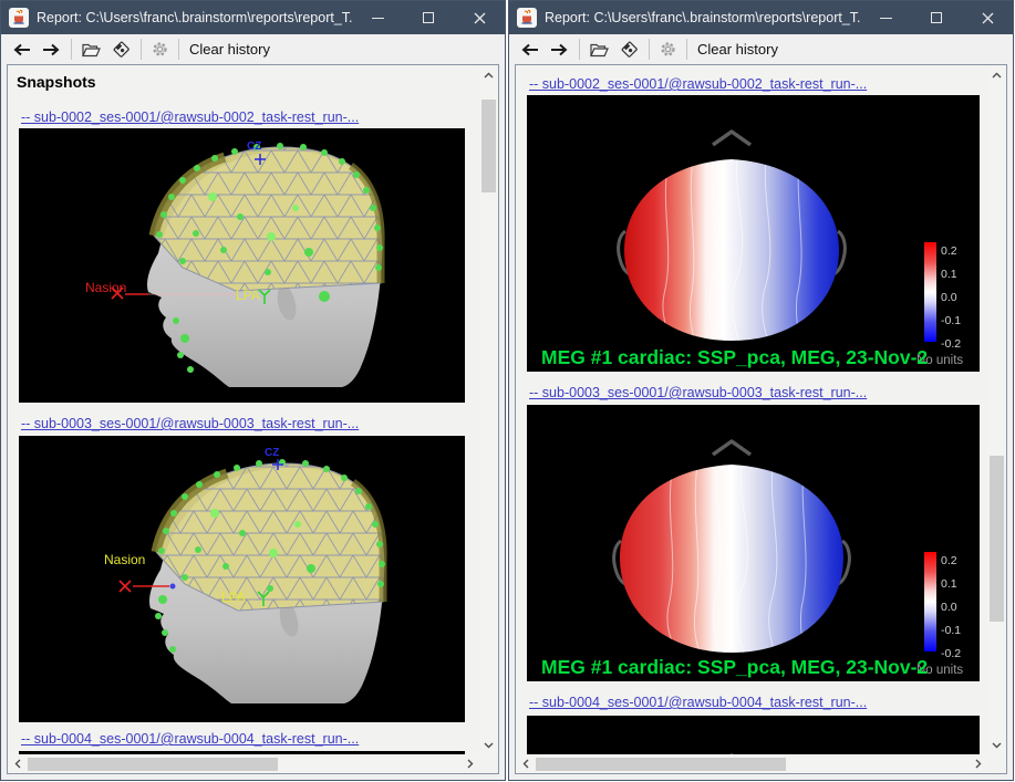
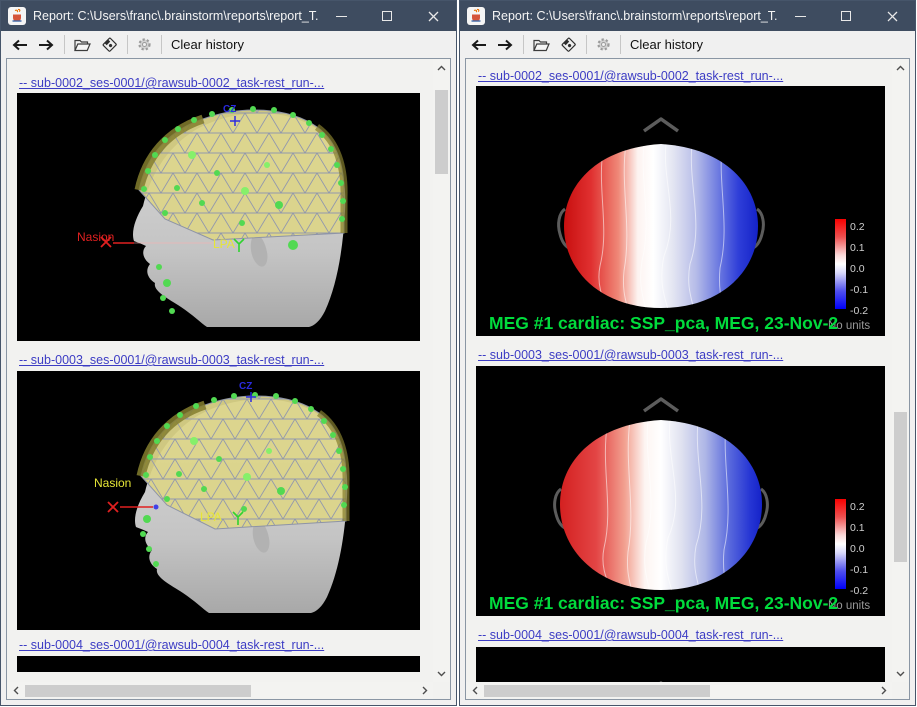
  Report: C:\Users\franc\.brainstorm\reports\report_T.
  Clear history
- Snapshots
  -- sub-0002_ses-0001/@rawsub-0002_task-rest_run-...
  CZ
  Nasion
  LPA
  -- sub-0003_ses-0001/@rawsub-0003_task-rest_run-...
  CZ
  Nasion
  LPA
  -- sub-0004_ses-0001/@rawsub-0004_task-rest_run-...
  Report: C:\Users\franc\.brainstorm\reports\report_T.
  Clear history
  -- sub-0002_ses-0001/@rawsub-0002_task-rest_run-...
  0.2
  0.1
  0.0
  -0.1
  -0.2
  No units
  MEG #1 cardiac: SSP_pca, MEG, 23-Nov-2
  -- sub-0003_ses-0001/@rawsub-0003_task-rest_run-...
  0.2
  0.1
  0.0
  -0.1
  -0.2
  No units
  MEG #1 cardiac: SSP_pca, MEG, 23-Nov-2
  -- sub-0004_ses-0001/@rawsub-0004_task-rest_run-...
